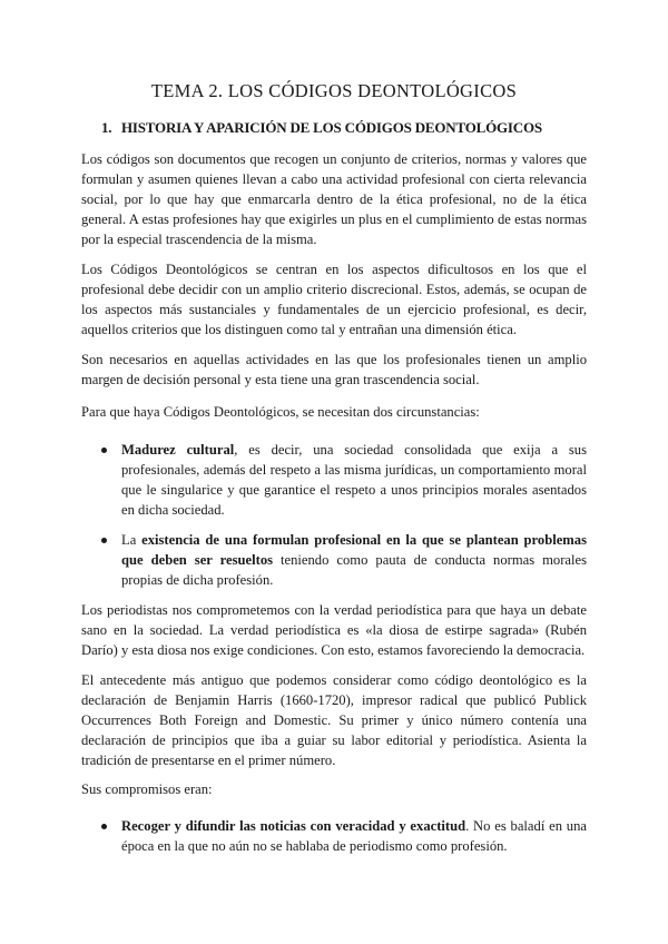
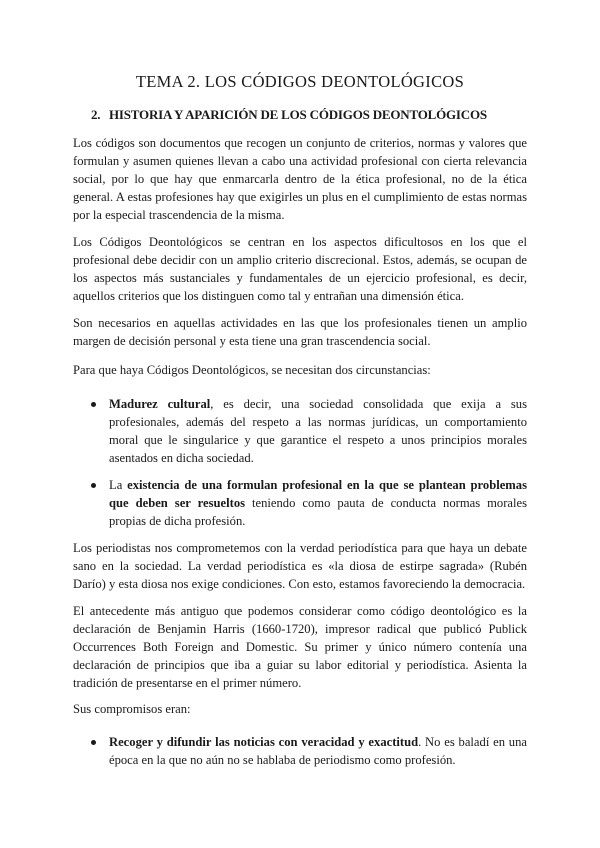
  TEMA 2. LOS CÓDIGOS DEONTOLÓGICOS
- 1. HISTORIA Y APARICIÓN DE LOS CÓDIGOS DEONTOLÓGICOS
+ 2. HISTORIA Y APARICIÓN DE LOS CÓDIGOS DEONTOLÓGICOS
  Los códigos son documentos que recogen un conjunto de criterios, normas y valores que formulan y asumen quienes llevan a cabo una actividad profesional con cierta relevancia social, por lo que hay que enmarcarla dentro de la ética profesional, no de la ética general. A estas profesiones hay que exigirles un plus en el cumplimiento de estas normas por la especial trascendencia de la misma.
  Los Códigos Deontológicos se centran en los aspectos dificultosos en los que el profesional debe decidir con un amplio criterio discrecional. Estos, además, se ocupan de los aspectos más sustanciales y fundamentales de un ejercicio profesional, es decir, aquellos criterios que los distinguen como tal y entrañan una dimensión ética.
  Son necesarios en aquellas actividades en las que los profesionales tienen un amplio margen de decisión personal y esta tiene una gran trascendencia social.
  Para que haya Códigos Deontológicos, se necesitan dos circunstancias:
- Madurez cultural, es decir, una sociedad consolidada que exija a sus profesionales, además del respeto a las misma jurídicas, un comportamiento moral que le singularice y que garantice el respeto a unos principios morales asentados en dicha sociedad.
+ Madurez cultural, es decir, una sociedad consolidada que exija a sus profesionales, además del respeto a las normas jurídicas, un comportamiento moral que le singularice y que garantice el respeto a unos principios morales asentados en dicha sociedad.
  La existencia de una formulan profesional en la que se plantean problemas que deben ser resueltos teniendo como pauta de conducta normas morales propias de dicha profesión.
  Los periodistas nos comprometemos con la verdad periodística para que haya un debate sano en la sociedad. La verdad periodística es «la diosa de estirpe sagrada» (Rubén Darío) y esta diosa nos exige condiciones. Con esto, estamos favoreciendo la democracia.
  El antecedente más antiguo que podemos considerar como código deontológico es la declaración de Benjamin Harris (1660-1720), impresor radical que publicó Publick Occurrences Both Foreign and Domestic. Su primer y único número contenía una declaración de principios que iba a guiar su labor editorial y periodística. Asienta la tradición de presentarse en el primer número.
  Sus compromisos eran:
  Recoger y difundir las noticias con veracidad y exactitud. No es baladí en una época en la que no aún no se hablaba de periodismo como profesión.
